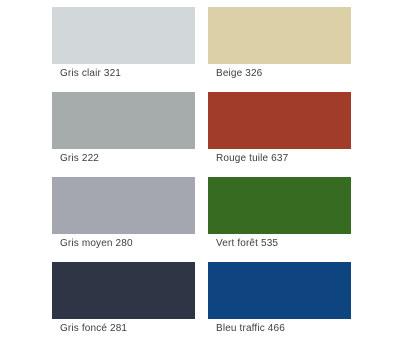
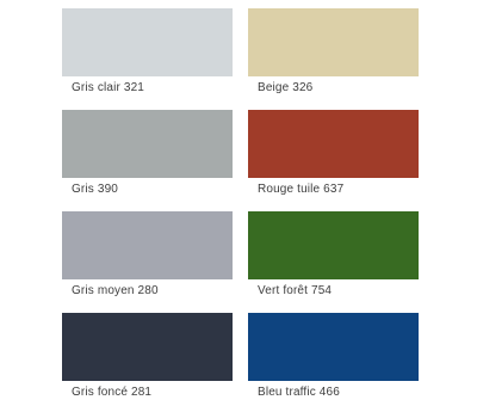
  Gris clair 321
- Gris 222
+ Gris 390
  Gris moyen 280
  Gris foncé 281
  Beige 326
  Rouge tuile 637
- Vert forêt 535
+ Vert forêt 754
  Bleu traffic 466
